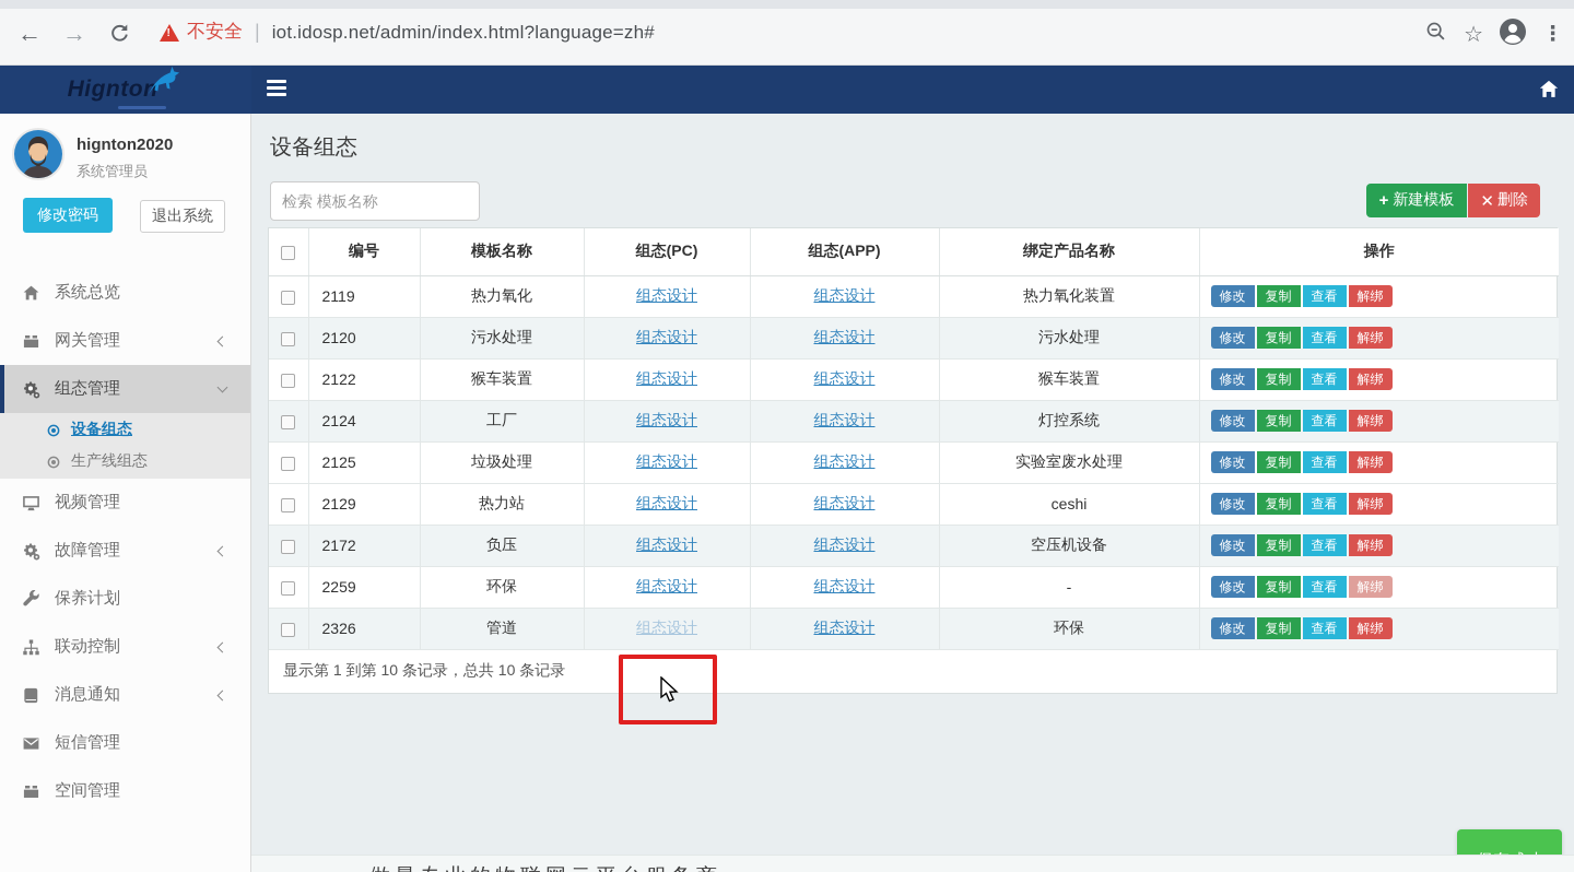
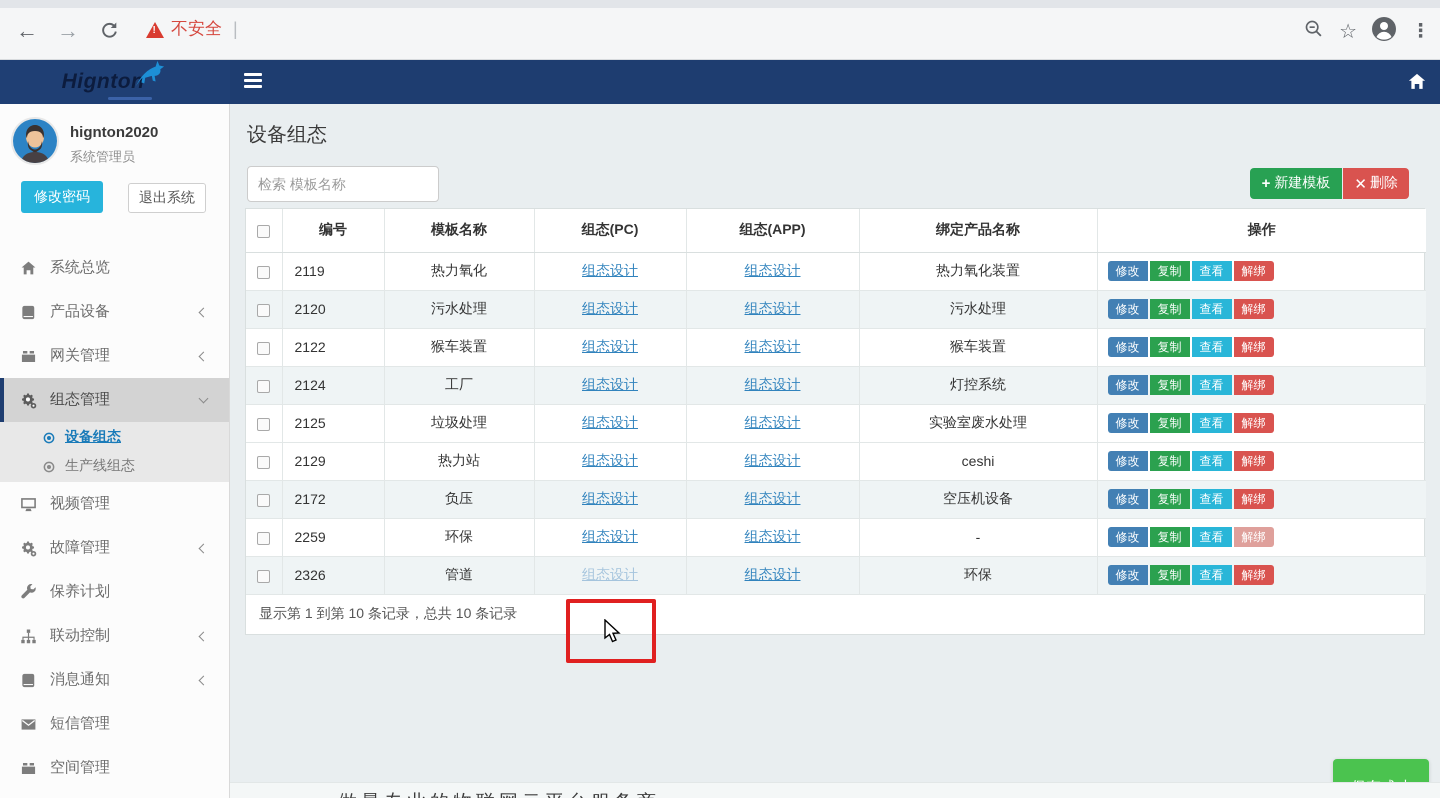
  ←
  →
  不安全
  |
- iot.idosp.net/admin/index.html?language=zh#
  ☆
  ⋮
  Hignton
  hignton2020
  系统管理员
  修改密码
  退出系统
  系统总览
+ 产品设备
  网关管理
  组态管理
  设备组态
  生产线组态
  视频管理
  故障管理
  保养计划
  联动控制
  消息通知
  短信管理
  空间管理
  设备组态
  检索 模板名称
  +
  新建模板
  ✕
  删除
  	编号	模板名称	组态(PC)	组态(APP)	绑定产品名称	操作
  	2119	热力氧化	组态设计	组态设计	热力氧化装置	修改 复制 查看 解绑
  	2120	污水处理	组态设计	组态设计	污水处理	修改 复制 查看 解绑
  	2122	猴车装置	组态设计	组态设计	猴车装置	修改 复制 查看 解绑
  	2124	工厂	组态设计	组态设计	灯控系统	修改 复制 查看 解绑
  	2125	垃圾处理	组态设计	组态设计	实验室废水处理	修改 复制 查看 解绑
  	2129	热力站	组态设计	组态设计	ceshi	修改 复制 查看 解绑
  	2172	负压	组态设计	组态设计	空压机设备	修改 复制 查看 解绑
  	2259	环保	组态设计	组态设计	-	修改 复制 查看 解绑
  	2326	管道	组态设计	组态设计	环保	修改 复制 查看 解绑
  显示第 1 到第 10 条记录，总共 10 条记录
